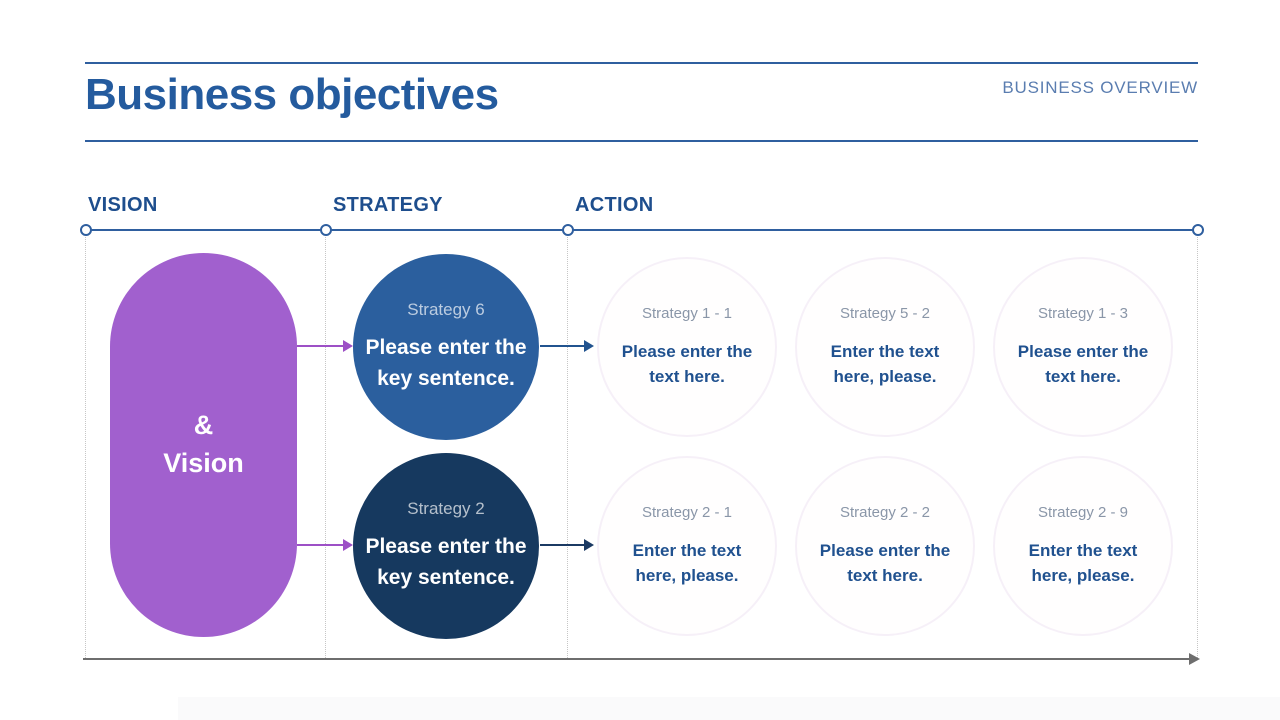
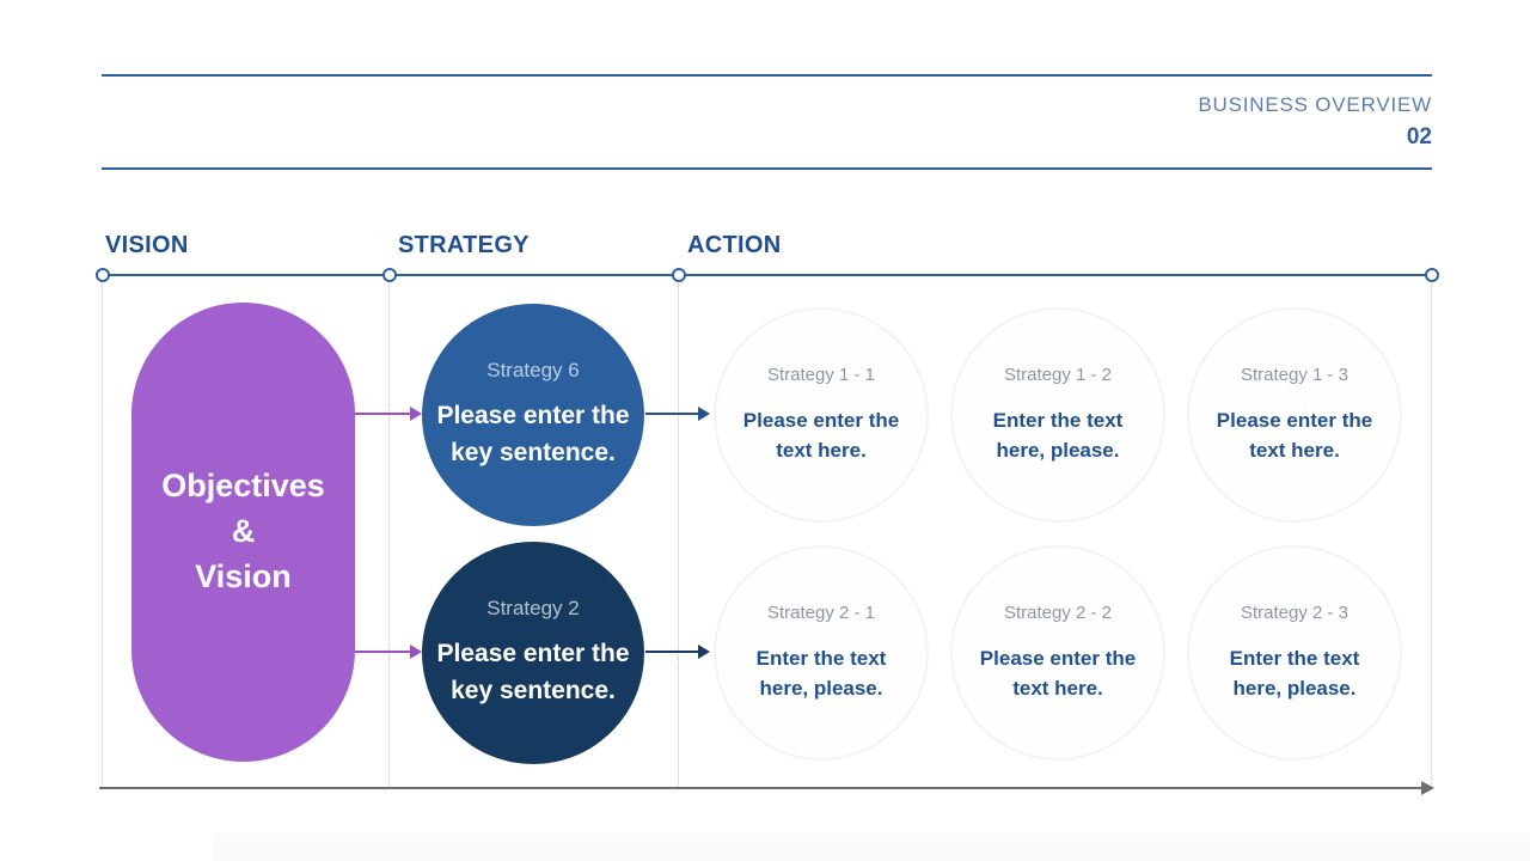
- Business objectives
  BUSINESS OVERVIEW
+ 02
  VISION
  STRATEGY
  ACTION
+ Objectives
  &
  Vision
  Strategy 6
  Please enter the key sentence.
  Strategy 2
  Please enter the key sentence.
  Strategy 1 - 1
  Please enter the text here.
- Strategy 5 - 2
+ Strategy 1 - 2
  Enter the text here, please.
  Strategy 1 - 3
  Please enter the text here.
  Strategy 2 - 1
  Enter the text here, please.
  Strategy 2 - 2
  Please enter the text here.
- Strategy 2 - 9
+ Strategy 2 - 3
  Enter the text here, please.
